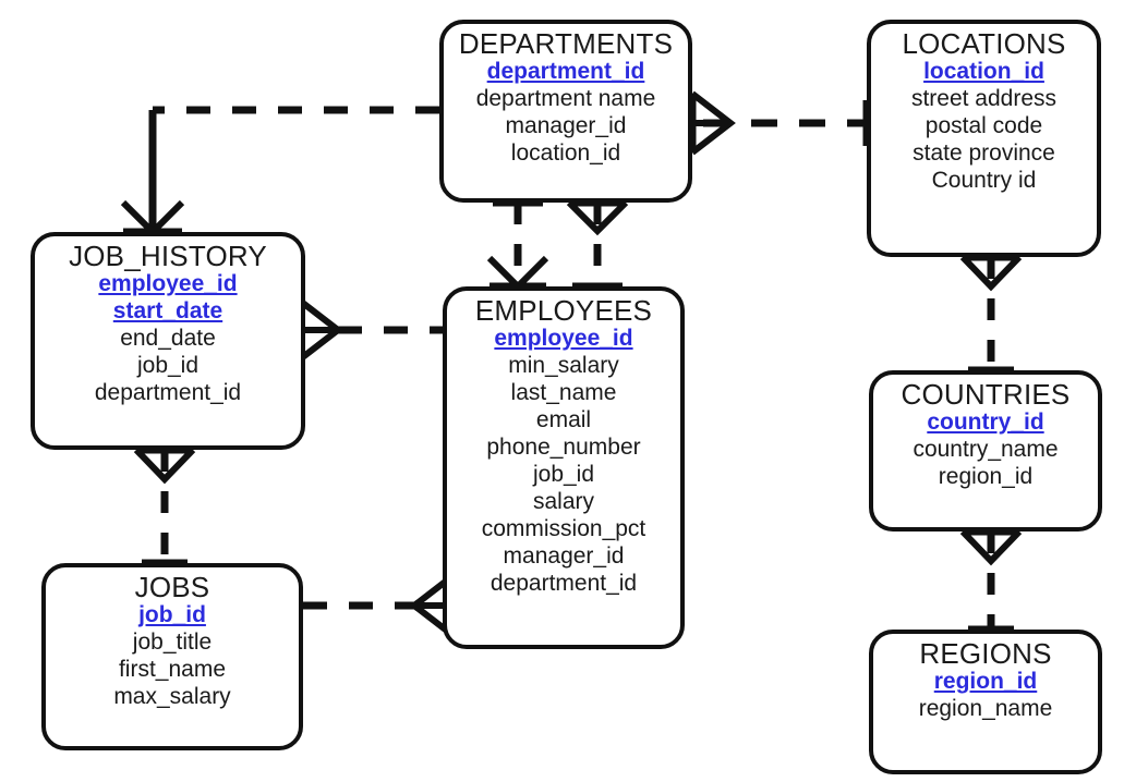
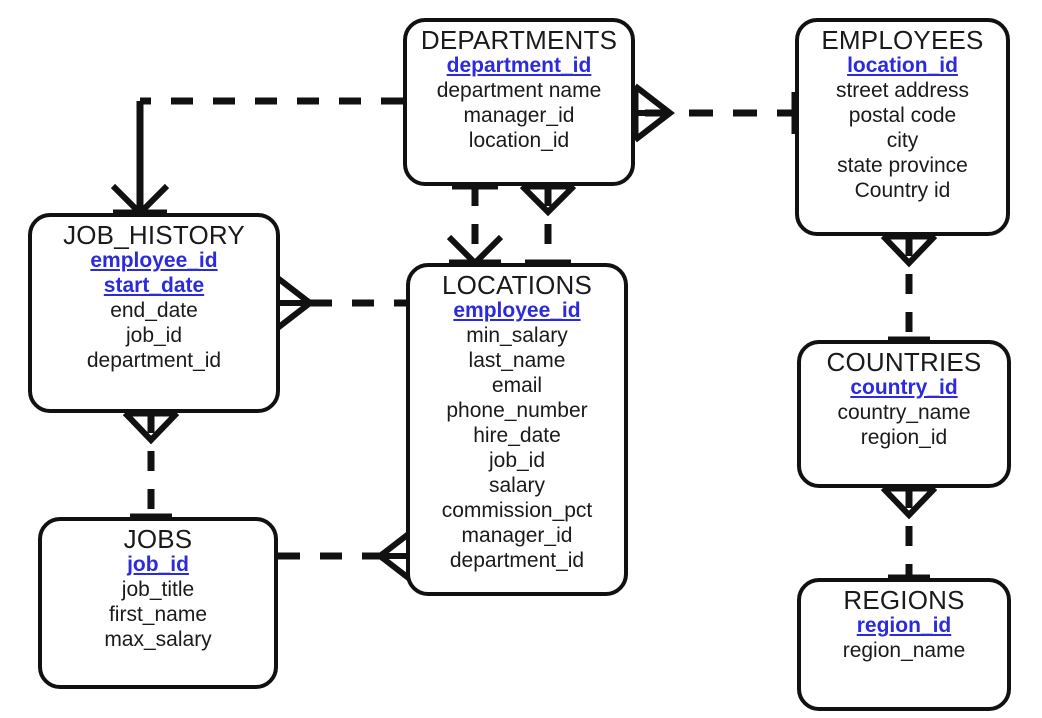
  DEPARTMENTS
  department_id
  department name
  manager_id
  location_id
- LOCATIONS
+ EMPLOYEES
  location_id
  street address
  postal code
+ city
  state province
  Country id
  JOB_HISTORY
  employee_id
  start_date
  end_date
  job_id
  department_id
- EMPLOYEES
+ LOCATIONS
  employee_id
  min_salary
  last_name
  email
  phone_number
+ hire_date
  job_id
  salary
  commission_pct
  manager_id
  department_id
  COUNTRIES
  country_id
  country_name
  region_id
  JOBS
  job_id
  job_title
  first_name
  max_salary
  REGIONS
  region_id
  region_name
